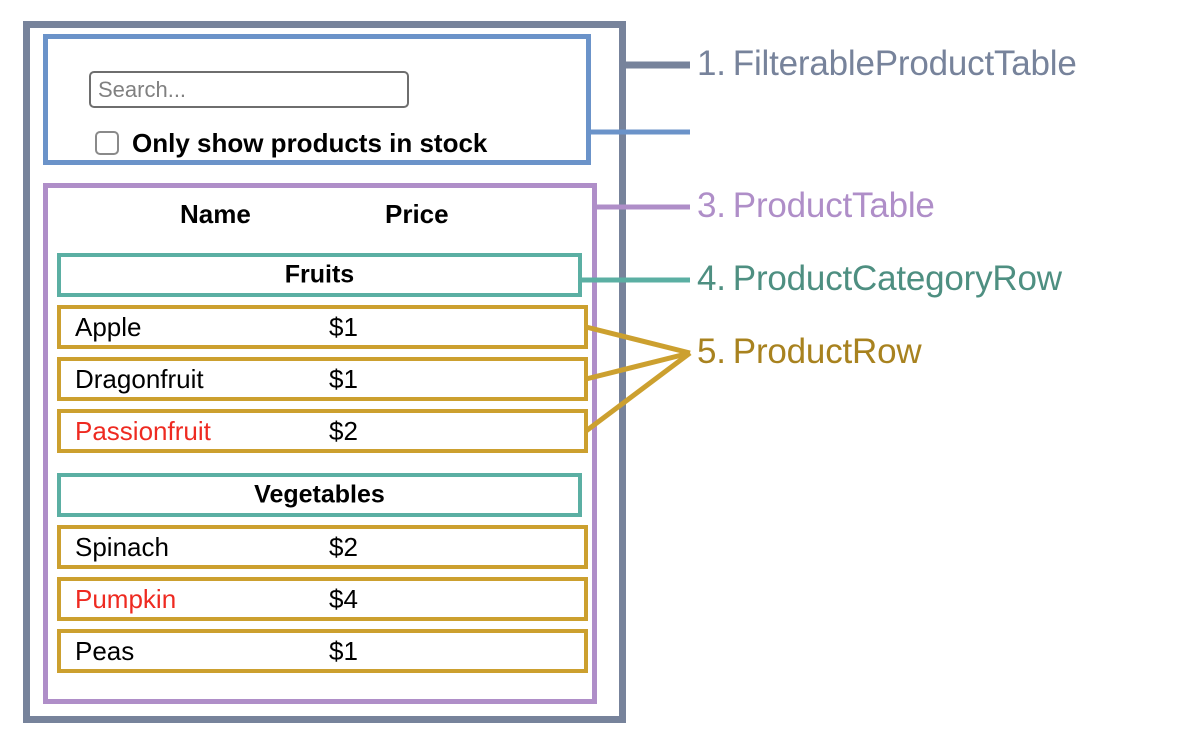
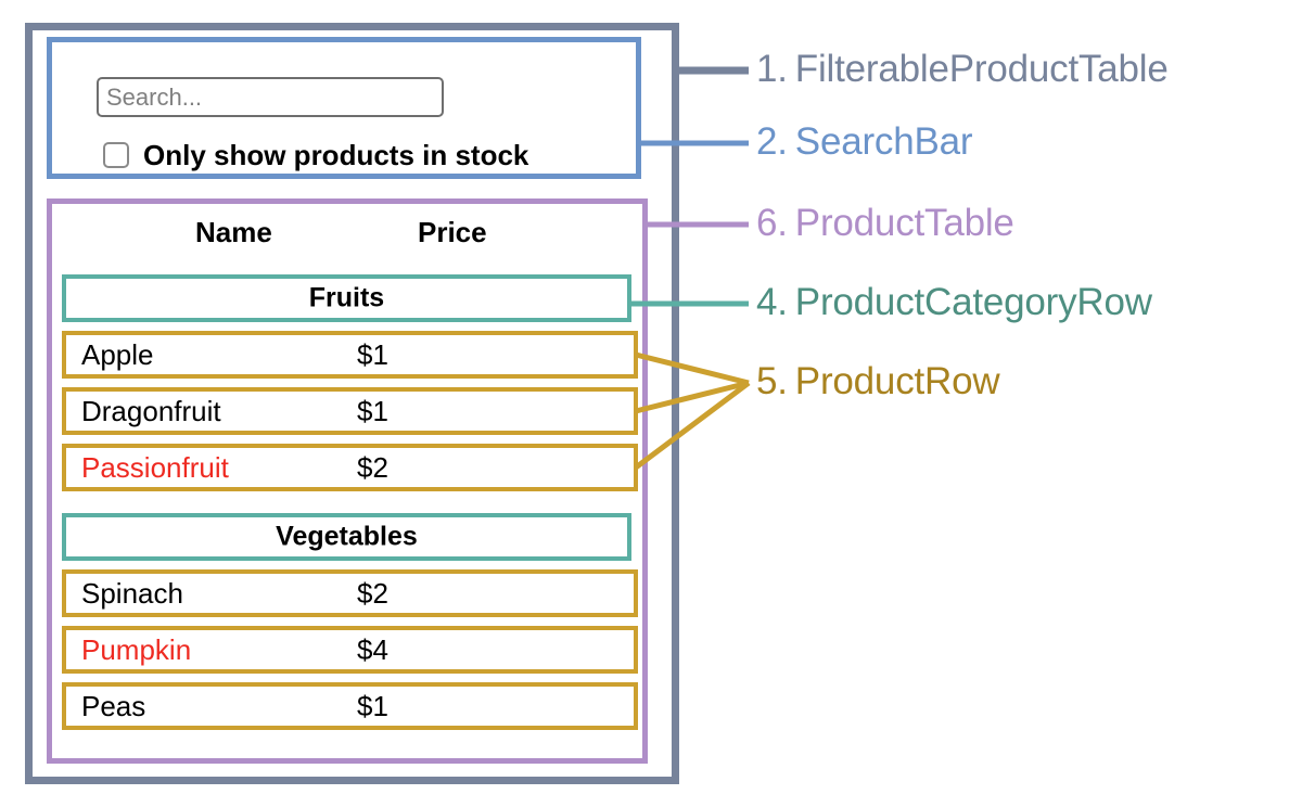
  Search...
  Only show products in stock
  Name
  Price
  Fruits
  Apple
  $1
  Dragonfruit
  $1
  Passionfruit
  $2
  Vegetables
  Spinach
  $2
  Pumpkin
  $4
  Peas
  $1
  1. FilterableProductTable
+ 2. SearchBar
- 3. ProductTable
+ 6. ProductTable
  4. ProductCategoryRow
  5. ProductRow
